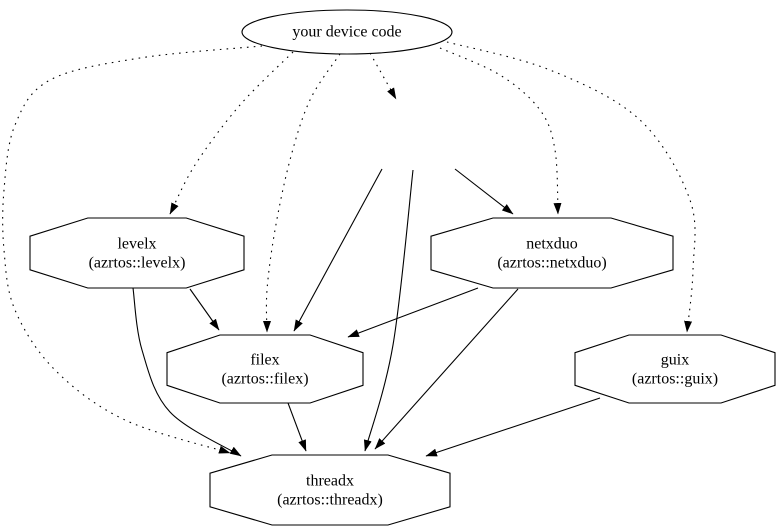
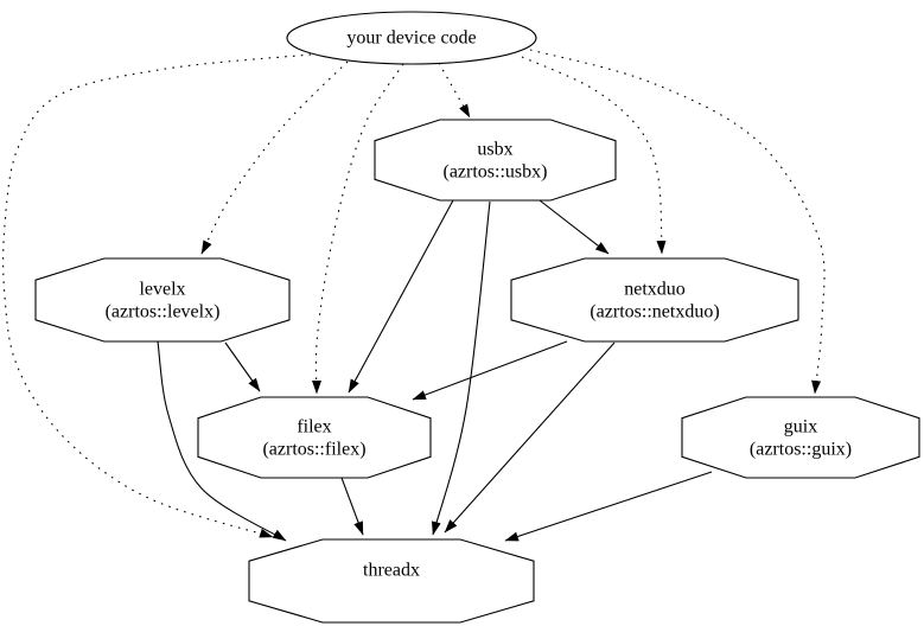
  your device code
+ usbx
+ (azrtos::usbx)
  levelx
  (azrtos::levelx)
  netxduo
  (azrtos::netxduo)
  filex
  (azrtos::filex)
  guix
  (azrtos::guix)
  threadx
- (azrtos::threadx)
